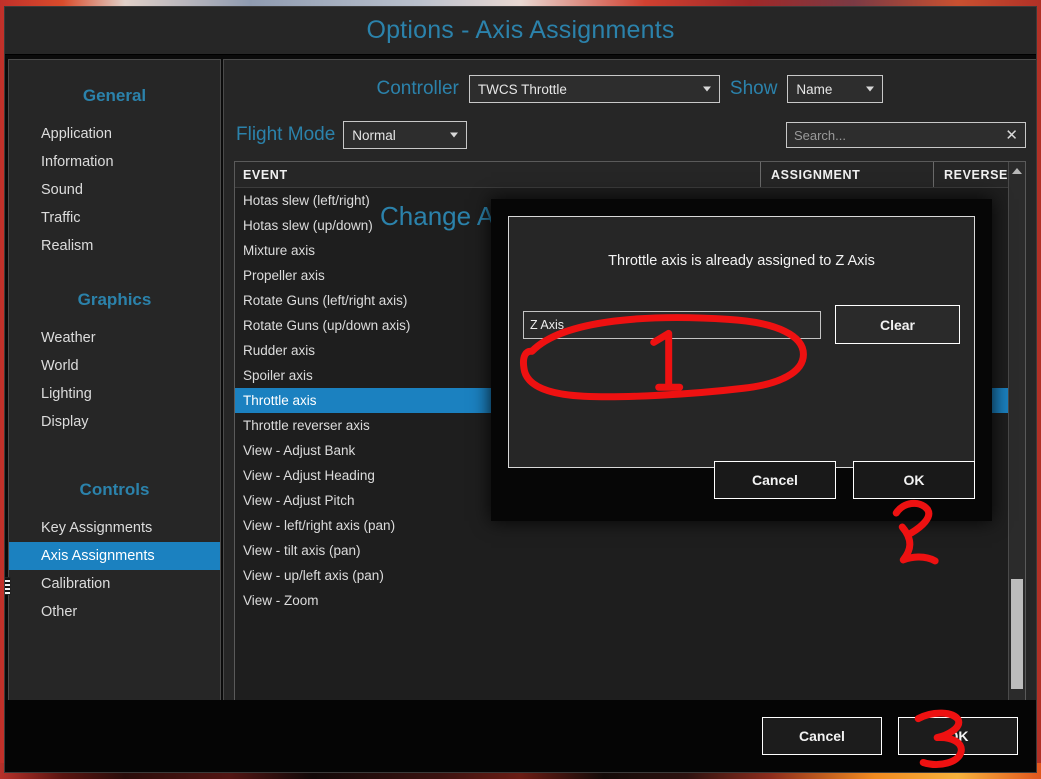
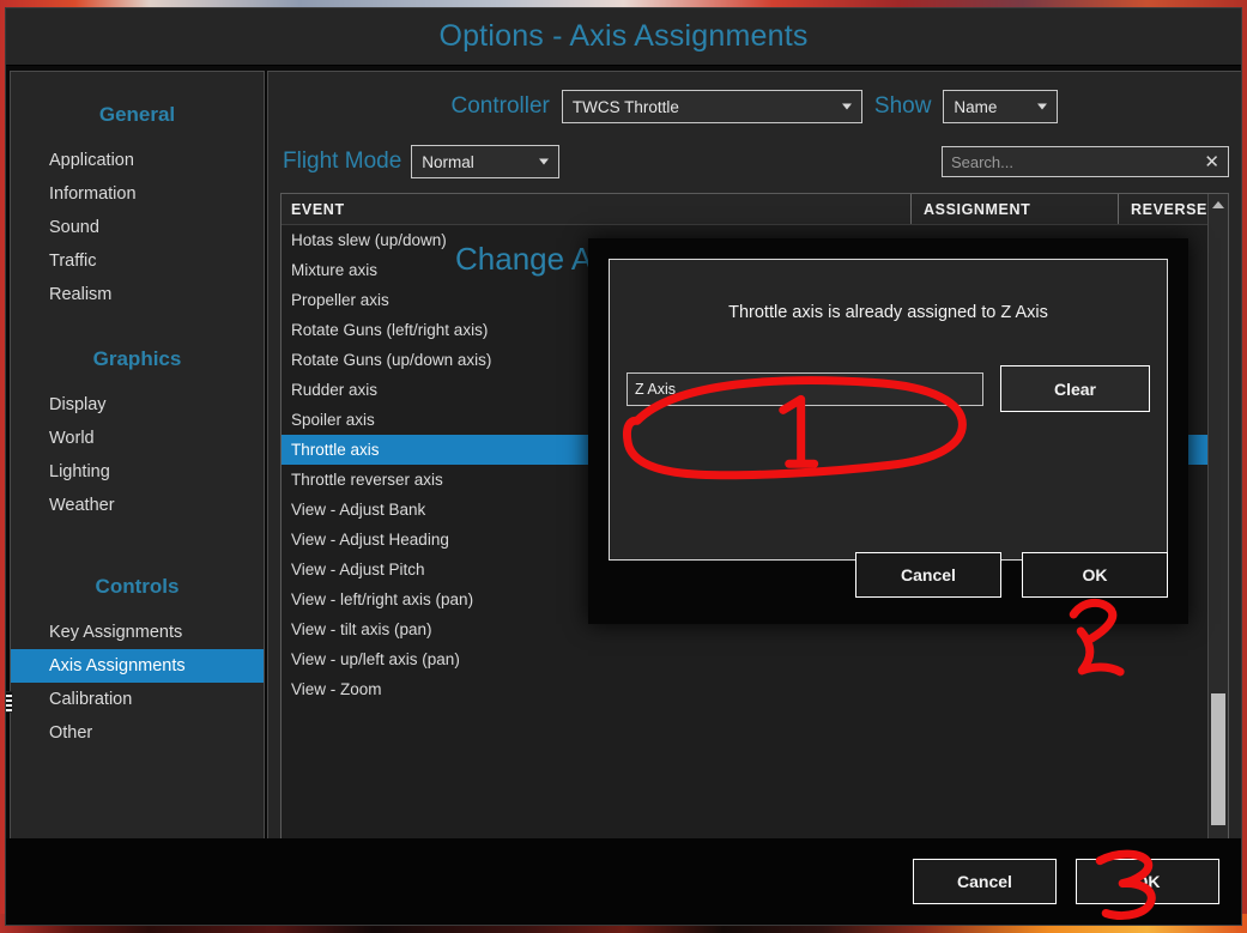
  Options - Axis Assignments
  General
  Application
  Information
  Sound
  Traffic
  Realism
  Graphics
- Weather
+ Display
  World
  Lighting
- Display
+ Weather
  Controls
  Key Assignments
  Axis Assignments
  Calibration
  Other
  Controller
  TWCS Throttle
  Show
  Name
  Flight Mode
  Normal
  Search...
  ✕
  EVENT
  ASSIGNMENT
  REVERSE
- Hotas slew (left/right)
  Hotas slew (up/down)
  Mixture axis
  Propeller axis
  Rotate Guns (left/right axis)
  Rotate Guns (up/down axis)
  Rudder axis
  Spoiler axis
  Throttle axis
  Throttle reverser axis
  View - Adjust Bank
  View - Adjust Heading
  View - Adjust Pitch
  View - left/right axis (pan)
  View - tilt axis (pan)
  View - up/left axis (pan)
  View - Zoom
  Cancel
  Throttle axis is already assigned to Z Axis
  Z Axis
  Clear
  Cancel
  OK
